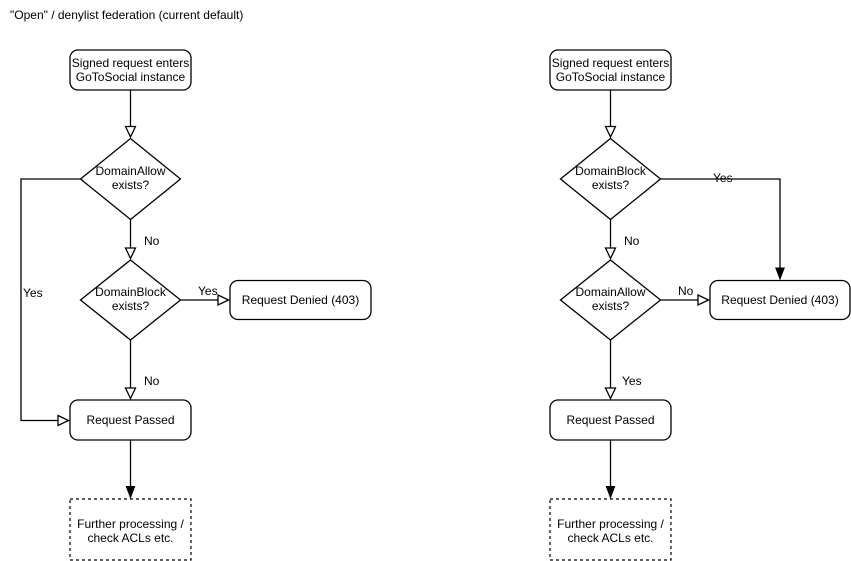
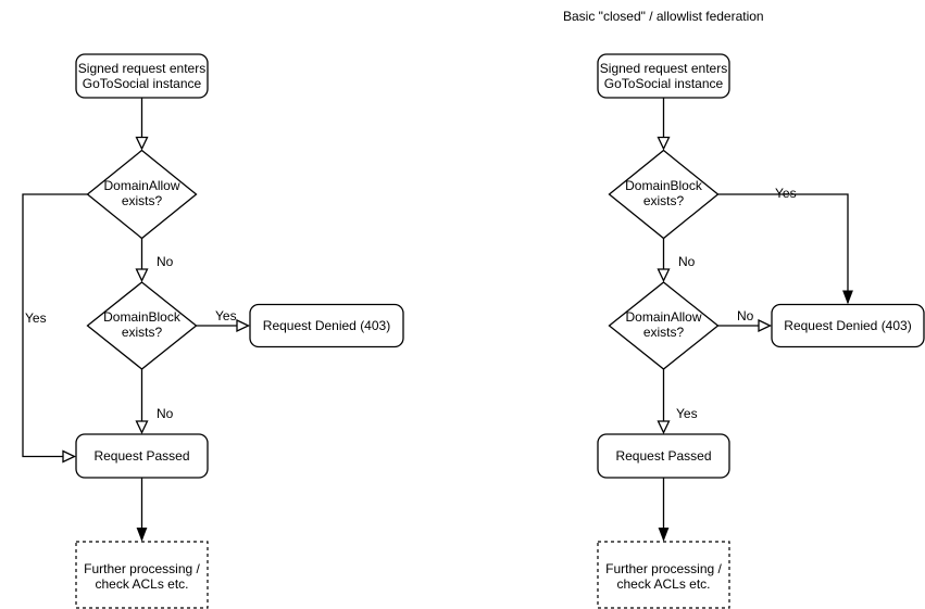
- "Open" / denylist federation (current default)
  No
  Yes
  Yes
  No
  Signed request enters
  GoToSocial instance
  DomainAllow
  exists?
  DomainBlock
  exists?
  Request Denied (403)
  Request Passed
  Further processing /
  check ACLs etc.
+ Basic "closed" / allowlist federation
  Yes
  No
  No
  Yes
  Signed request enters
  GoToSocial instance
  DomainBlock
  exists?
  DomainAllow
  exists?
  Request Denied (403)
  Request Passed
  Further processing /
  check ACLs etc.
